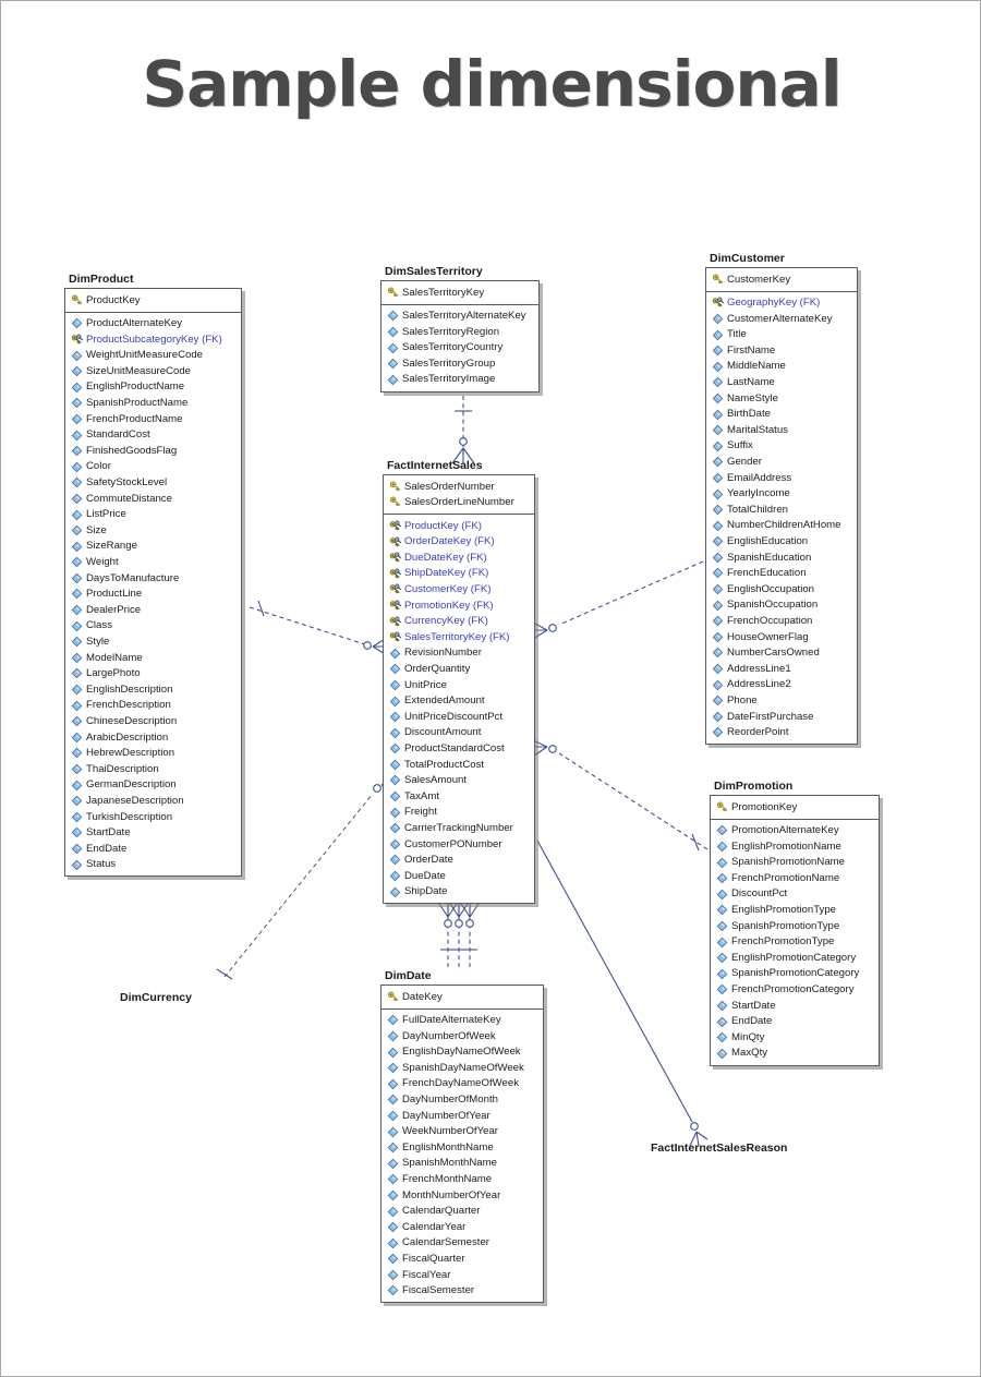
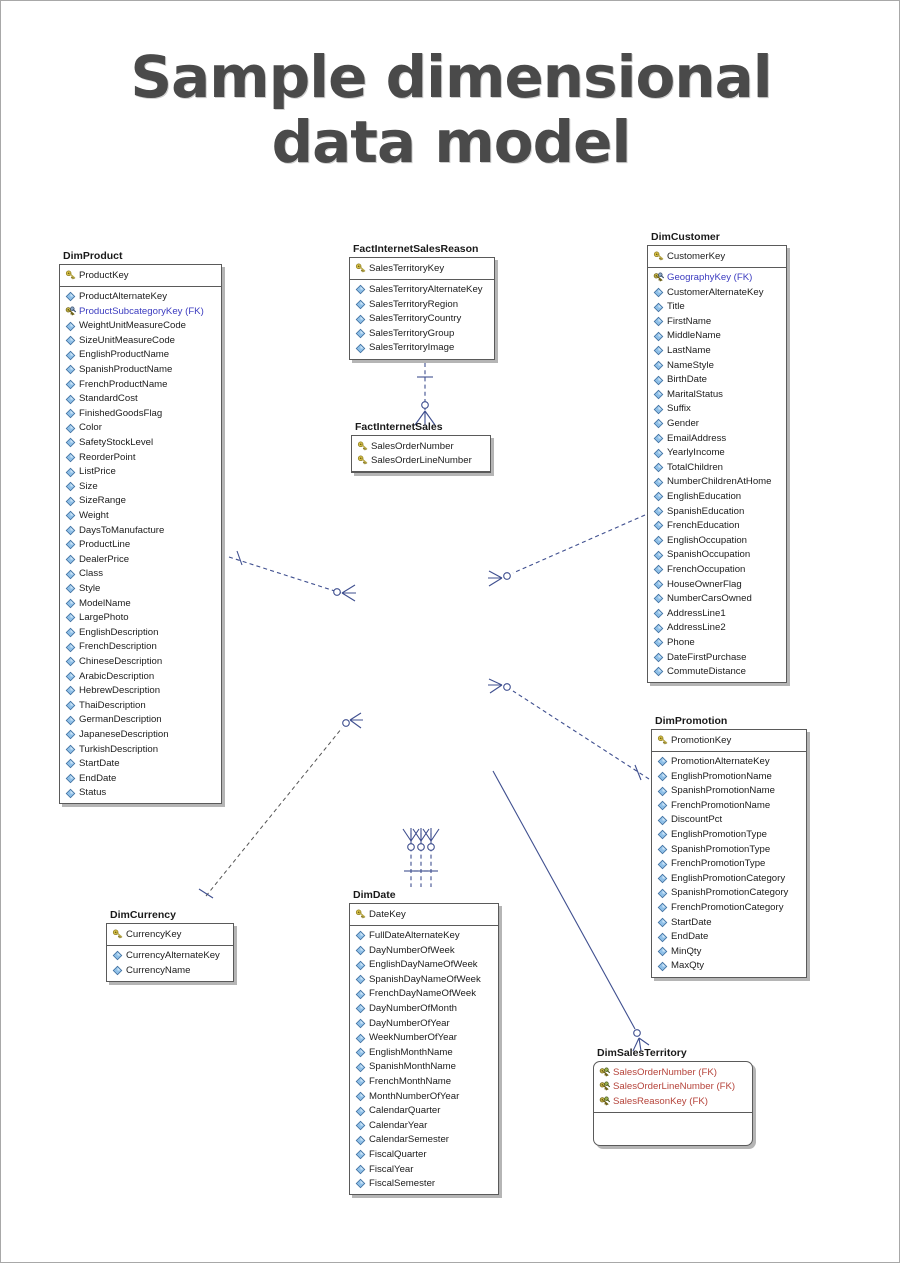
  Sample dimensional
+ data model
  DimProduct
  ProductKey
  ProductAlternateKey
  ProductSubcategoryKey (FK)
  WeightUnitMeasureCode
  SizeUnitMeasureCode
  EnglishProductName
  SpanishProductName
  FrenchProductName
  StandardCost
  FinishedGoodsFlag
  Color
  SafetyStockLevel
- CommuteDistance
+ ReorderPoint
  ListPrice
  Size
  SizeRange
  Weight
  DaysToManufacture
  ProductLine
  DealerPrice
  Class
  Style
  ModelName
  LargePhoto
  EnglishDescription
  FrenchDescription
  ChineseDescription
  ArabicDescription
  HebrewDescription
  ThaiDescription
  GermanDescription
  JapaneseDescription
  TurkishDescription
  StartDate
  EndDate
  Status
- DimSalesTerritory
+ FactInternetSalesReason
  SalesTerritoryKey
  SalesTerritoryAlternateKey
  SalesTerritoryRegion
  SalesTerritoryCountry
  SalesTerritoryGroup
  SalesTerritoryImage
  DimCustomer
  CustomerKey
  GeographyKey (FK)
  CustomerAlternateKey
  Title
  FirstName
  MiddleName
  LastName
  NameStyle
  BirthDate
  MaritalStatus
  Suffix
  Gender
  EmailAddress
  YearlyIncome
  TotalChildren
  NumberChildrenAtHome
  EnglishEducation
  SpanishEducation
  FrenchEducation
  EnglishOccupation
  SpanishOccupation
  FrenchOccupation
  HouseOwnerFlag
  NumberCarsOwned
  AddressLine1
  AddressLine2
  Phone
  DateFirstPurchase
- ReorderPoint
+ CommuteDistance
  FactInternetSales
  SalesOrderNumber
  SalesOrderLineNumber
- ProductKey (FK)
- OrderDateKey (FK)
- DueDateKey (FK)
- ShipDateKey (FK)
- CustomerKey (FK)
- PromotionKey (FK)
- CurrencyKey (FK)
- SalesTerritoryKey (FK)
- RevisionNumber
- OrderQuantity
- UnitPrice
- ExtendedAmount
- UnitPriceDiscountPct
- DiscountAmount
- ProductStandardCost
- TotalProductCost
- SalesAmount
- TaxAmt
- Freight
- CarrierTrackingNumber
- CustomerPONumber
- OrderDate
- DueDate
- ShipDate
  DimPromotion
  PromotionKey
  PromotionAlternateKey
  EnglishPromotionName
  SpanishPromotionName
  FrenchPromotionName
  DiscountPct
  EnglishPromotionType
  SpanishPromotionType
  FrenchPromotionType
  EnglishPromotionCategory
  SpanishPromotionCategory
  FrenchPromotionCategory
  StartDate
  EndDate
  MinQty
  MaxQty
  DimCurrency
+ CurrencyKey
+ CurrencyAlternateKey
+ CurrencyName
  DimDate
  DateKey
  FullDateAlternateKey
  DayNumberOfWeek
  EnglishDayNameOfWeek
  SpanishDayNameOfWeek
  FrenchDayNameOfWeek
  DayNumberOfMonth
  DayNumberOfYear
  WeekNumberOfYear
  EnglishMonthName
  SpanishMonthName
  FrenchMonthName
  MonthNumberOfYear
  CalendarQuarter
  CalendarYear
  CalendarSemester
  FiscalQuarter
  FiscalYear
  FiscalSemester
- FactInternetSalesReason
+ DimSalesTerritory
+ SalesOrderNumber (FK)
+ SalesOrderLineNumber (FK)
+ SalesReasonKey (FK)
